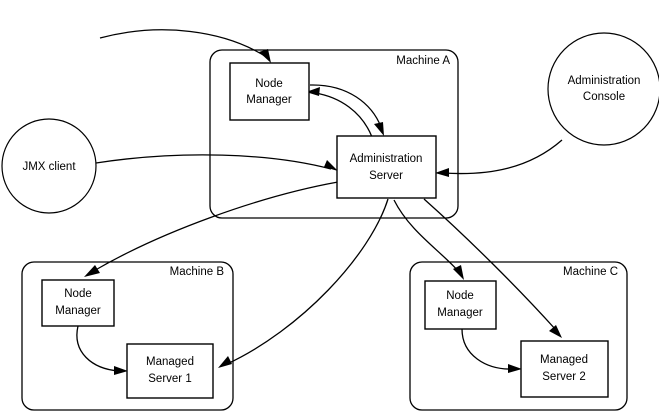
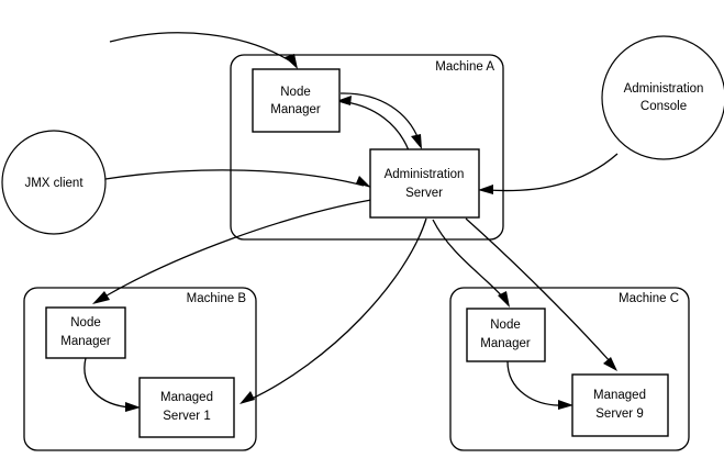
  Machine A
  Machine B
  Machine C
  JMX client
  Administration
  Console
  Node
  Manager
  Administration
  Server
  Node
  Manager
  Managed
  Server 1
  Node
  Manager
  Managed
- Server 2
+ Server 9
